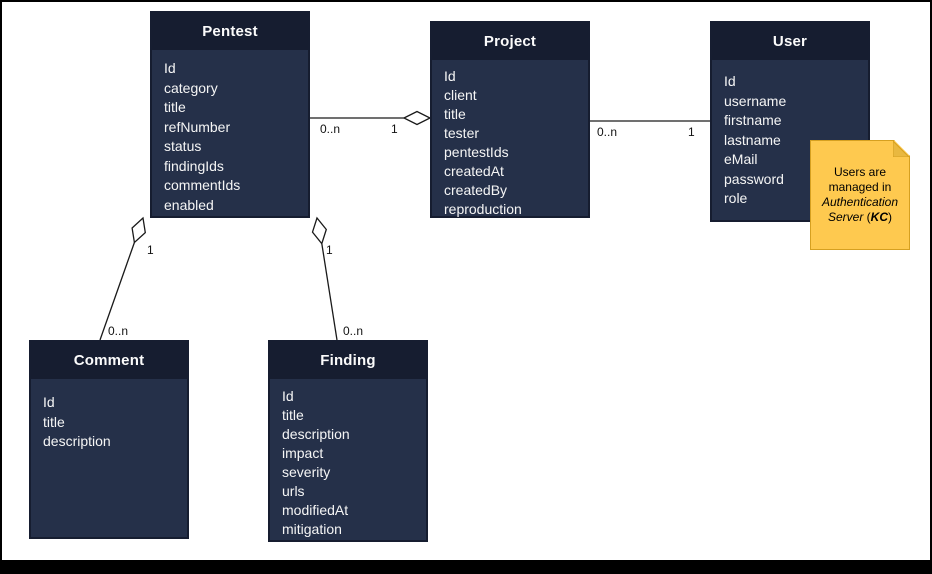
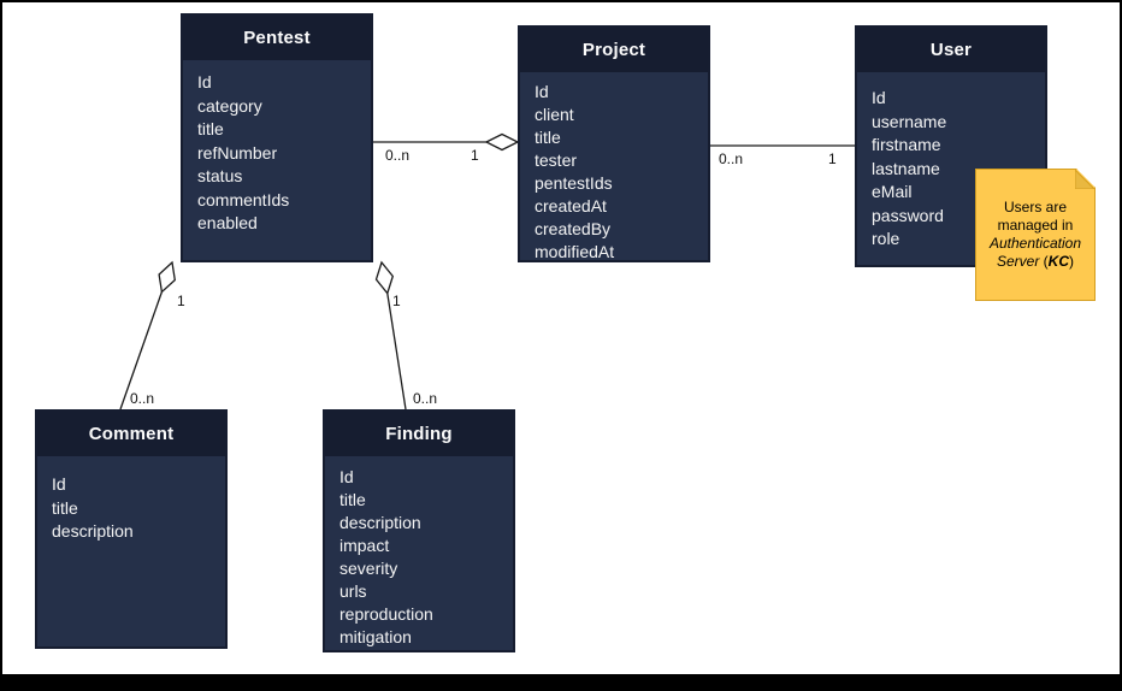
  Pentest
  Id
  category
  title
  refNumber
  status
- findingIds
  commentIds
  enabled
  Project
  Id
  client
  title
  tester
  pentestIds
  createdAt
  createdBy
- reproduction
+ modifiedAt
  User
  Id
  username
  firstname
  lastname
  eMail
  password
  role
  Comment
  Id
  title
  description
  Finding
  Id
  title
  description
  impact
  severity
  urls
- modifiedAt
+ reproduction
  mitigation
  0..n
  1
  0..n
  1
  1
  0..n
  1
  0..n
  Users are managed in Authentication Server (KC)
